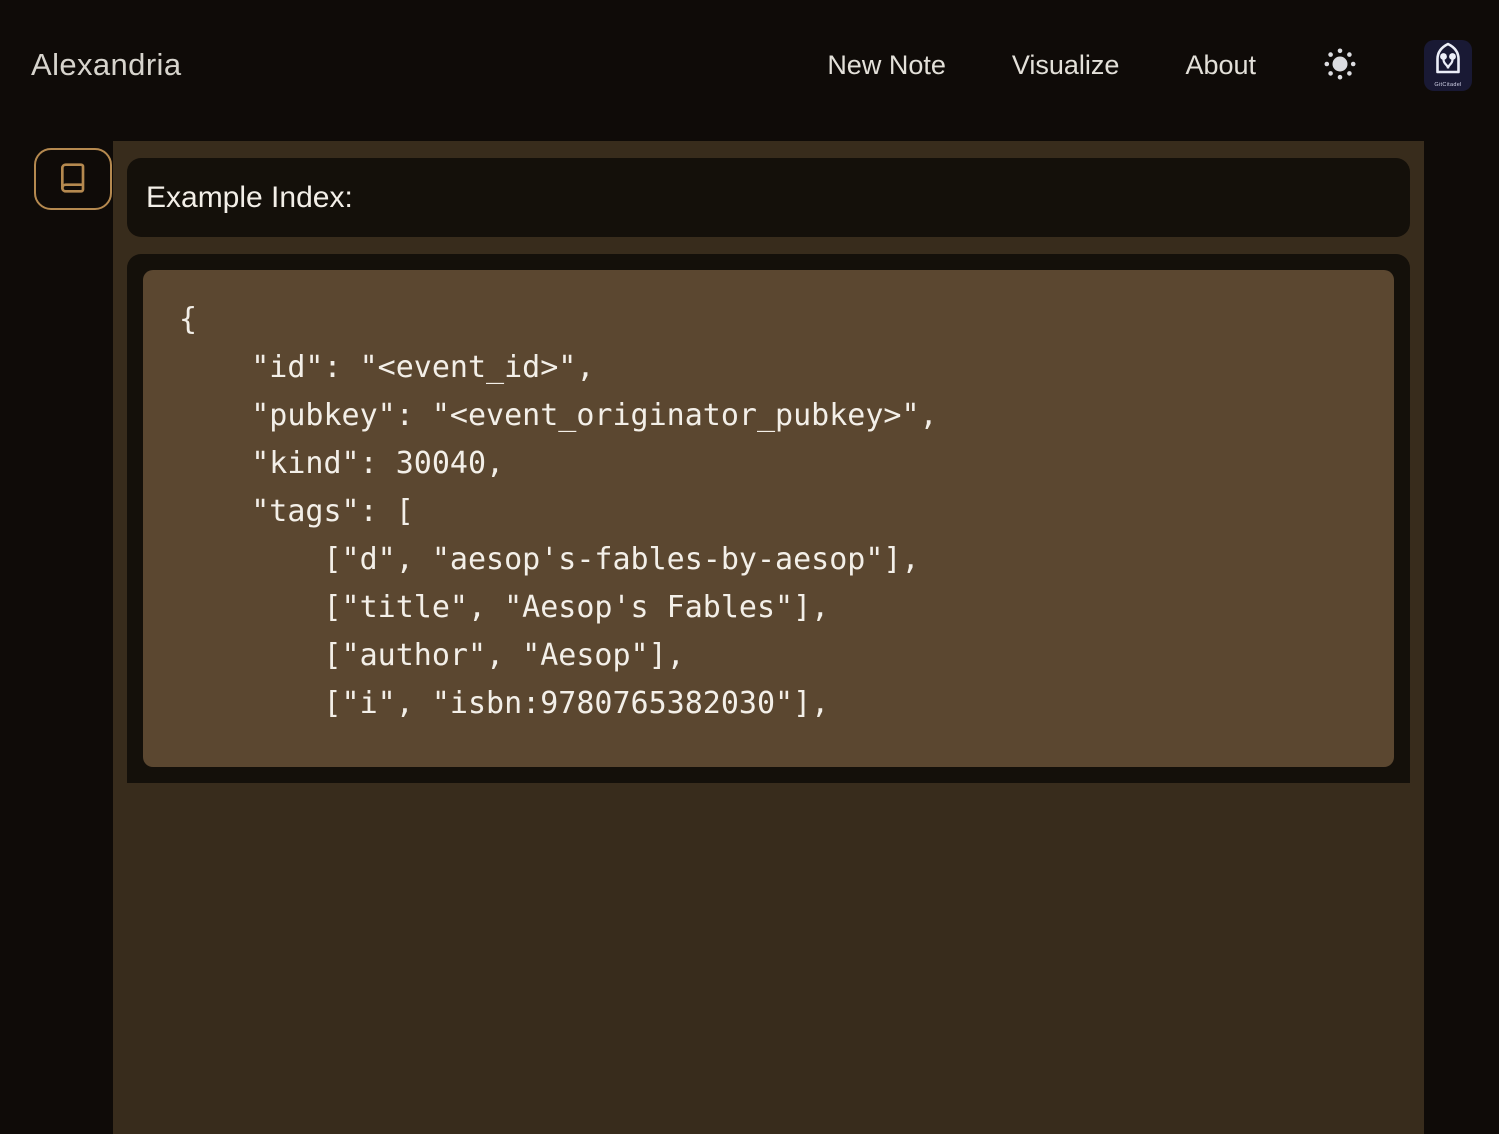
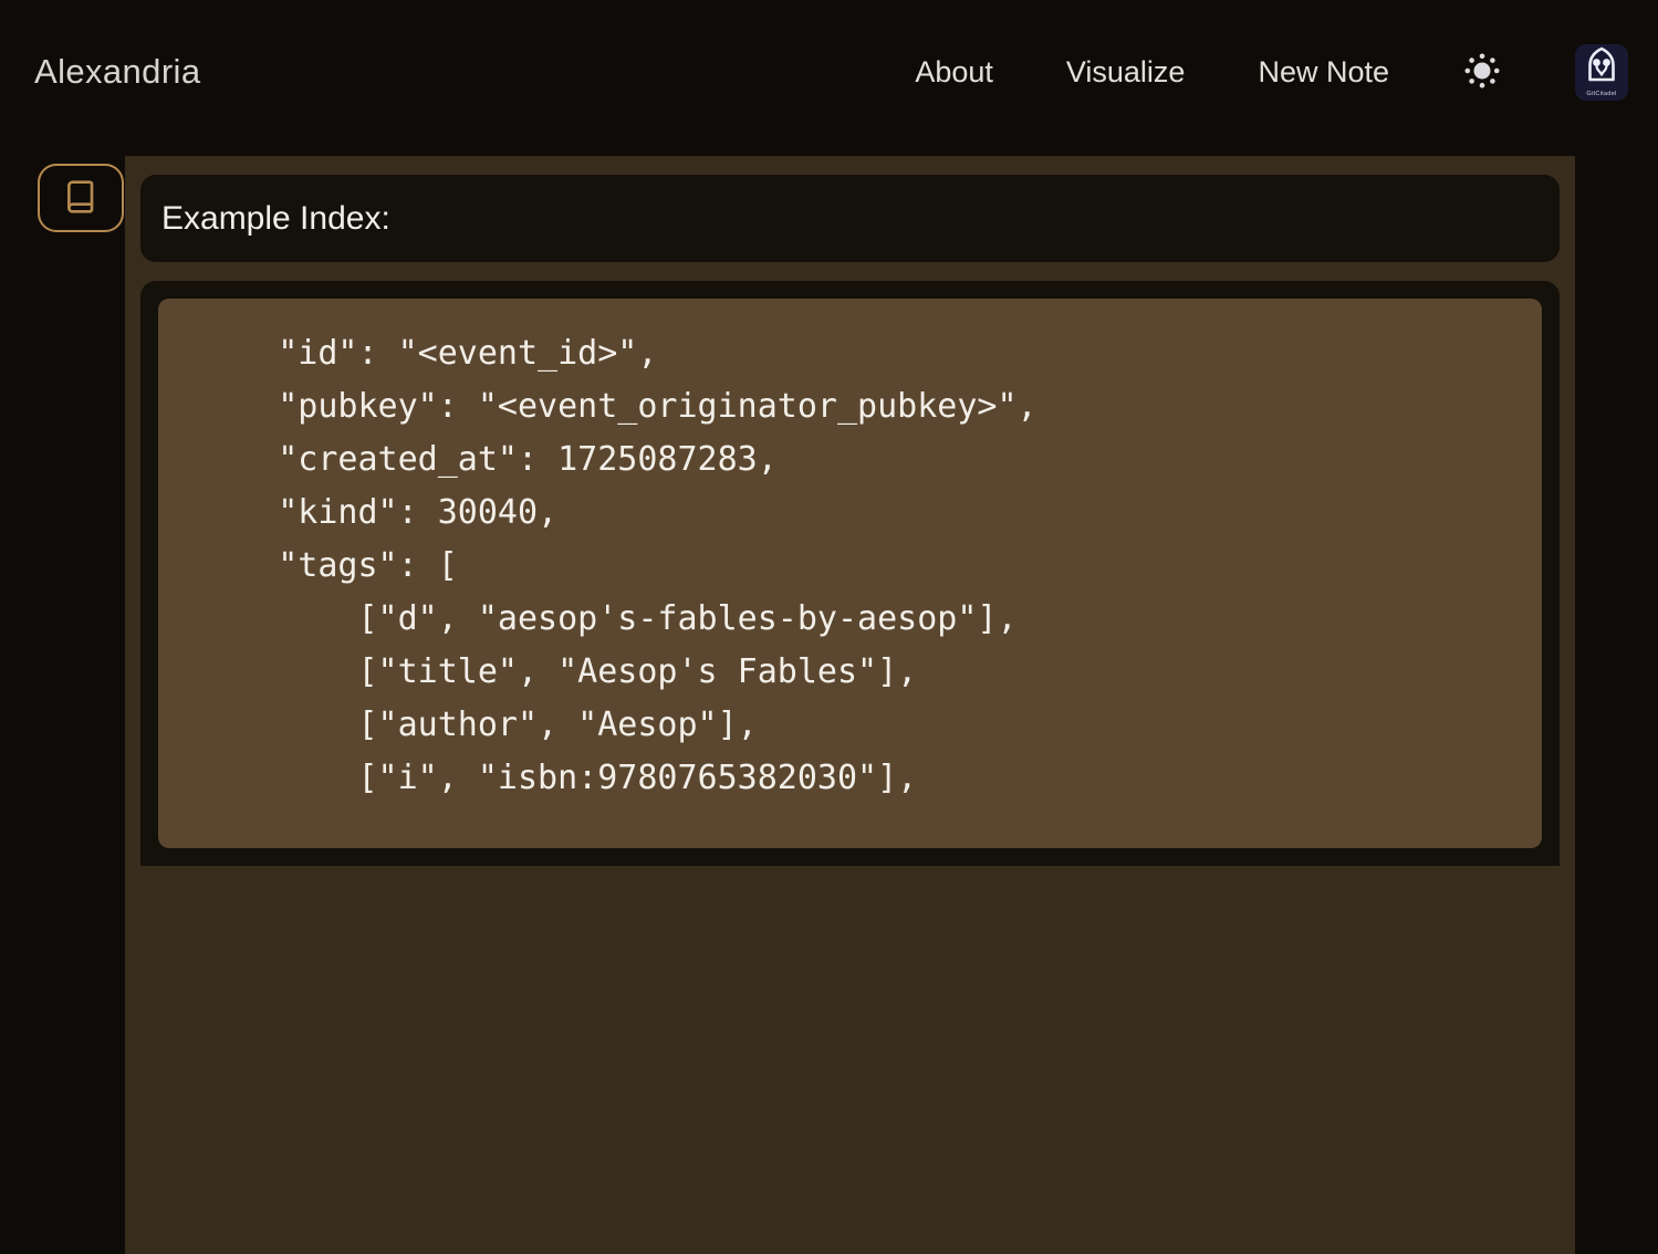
  Alexandria
- New Note
+ About
  Visualize
- About
+ New Note
  Example Index:
- {
  "id": "<event_id>",
  "pubkey": "<event_originator_pubkey>",
+ "created_at": 1725087283,
  "kind": 30040,
  "tags": [
  ["d", "aesop's-fables-by-aesop"],
  ["title", "Aesop's Fables"],
  ["author", "Aesop"],
  ["i", "isbn:9780765382030"],
